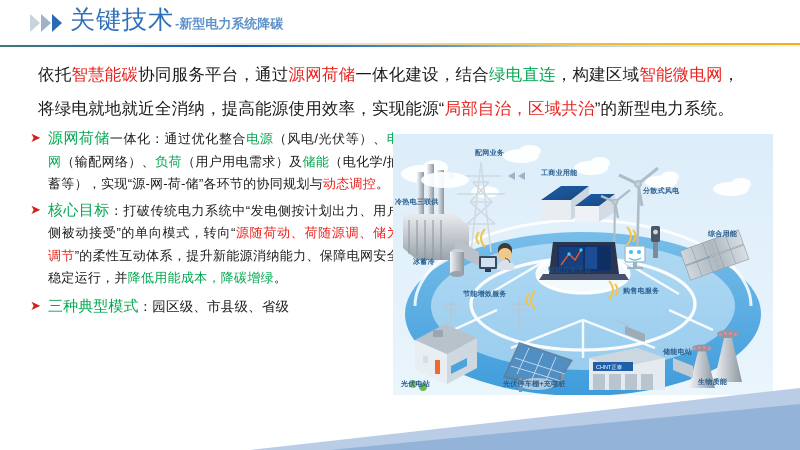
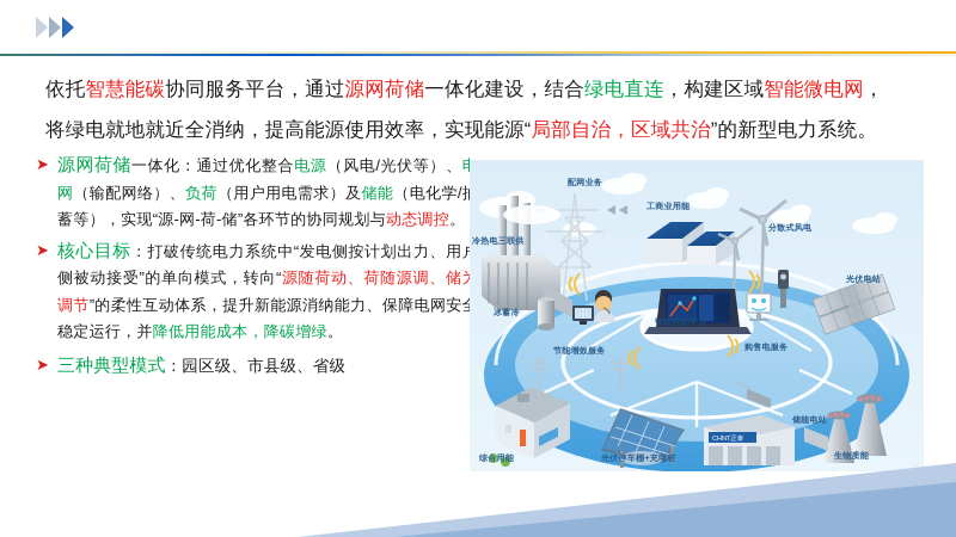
- 关键技术
- -新型电力系统降碳
  依托智慧能碳协同服务平台，通过源网荷储一体化建设，结合绿电直连，构建区域智能微电网，
  将绿电就地就近全消纳，提高能源使用效率，实现能源“局部自治，区域共治”的新型电力系统。
  ➤
  源网荷储一体化：通过优化整合电源（风电/光伏等）、网（输配网络）、负荷（用户用电需求）及储能（电化学/蓄等），实现“源-网-荷-储”各环节的协同规划与动态调控。
  ➤
  核心目标：打破传统电力系统中“发电侧按计划出力、用侧被动接受”的单向模式，转向“源随荷动、荷随源调、储调节”的柔性互动体系，提升新能源消纳能力、保障电网安稳定运行，并降低用能成本，降碳增绿。
  ➤
  三种典型模式：园区级、市县级、省级
  配网业务
  工商业用能
  分散式风电
  冷热电三联供
- 综合用能
+ 光伏电站
  冰蓄冷
  智能控制平台
  节能增效服务
  购售电服务
  储能电站
- 光伏电站
+ 综合用能
  光伏停车棚+充电桩
  生物质能
